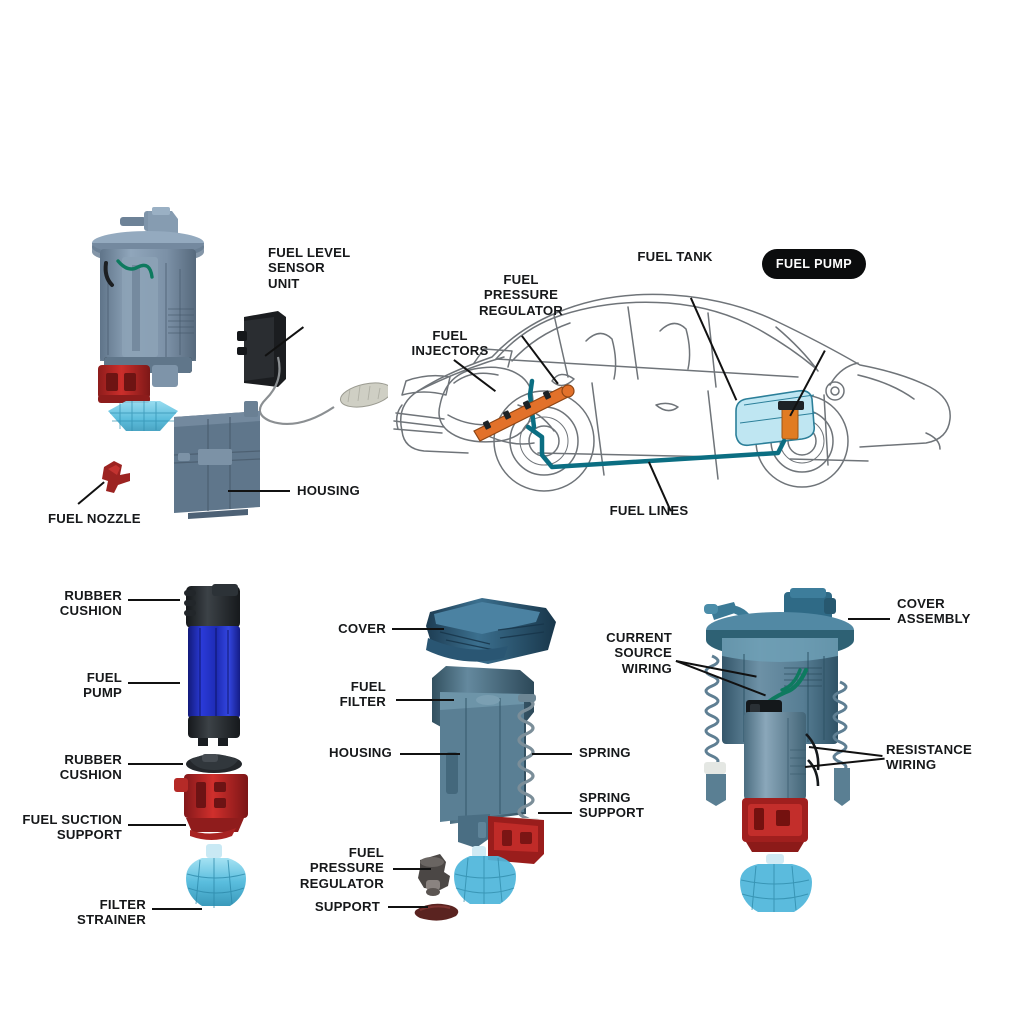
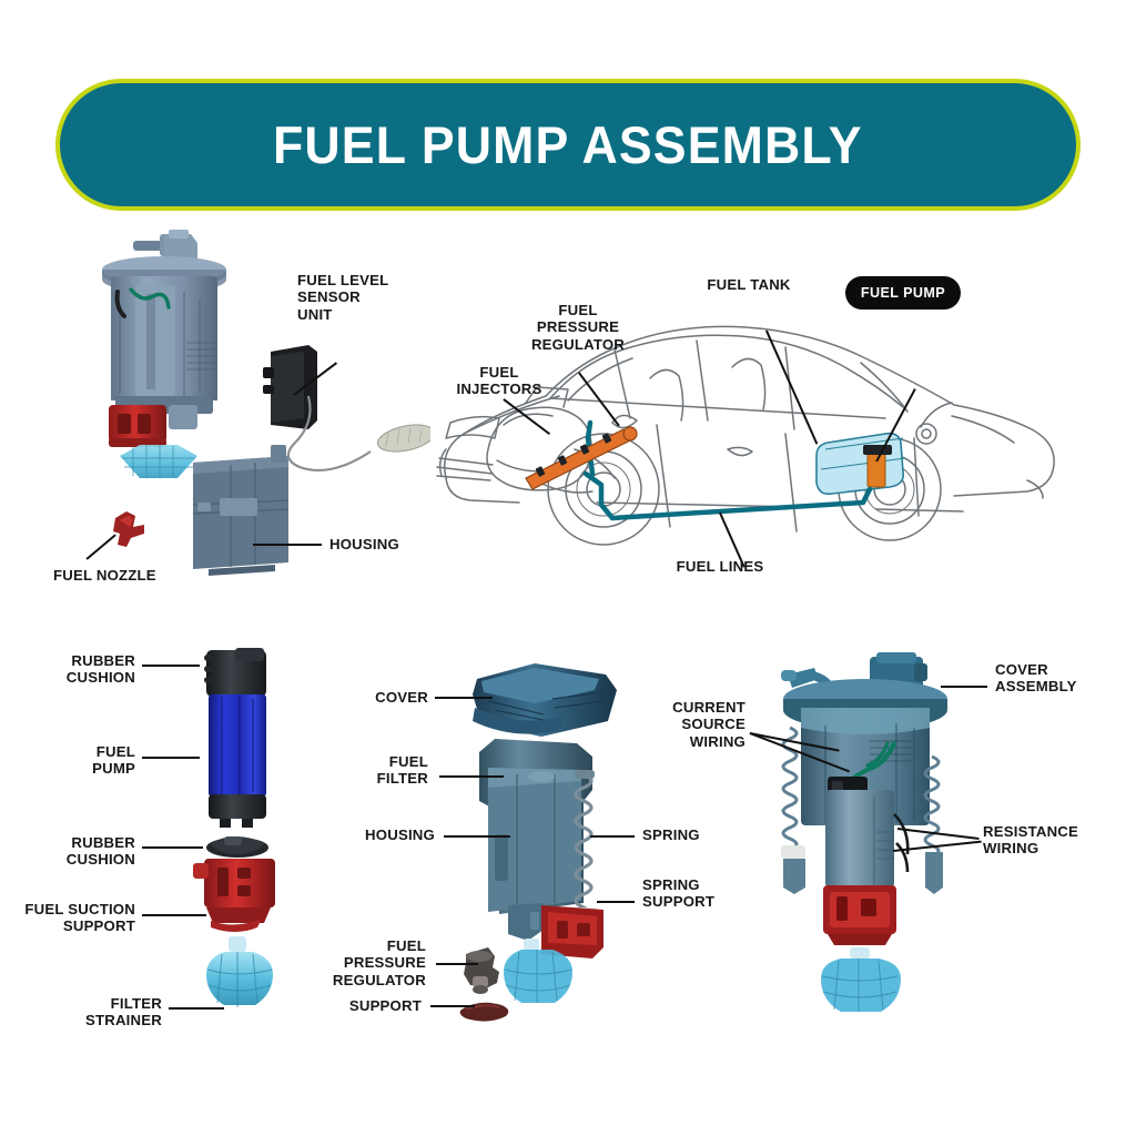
+ FUEL PUMP ASSEMBLY
  FUEL LEVEL
  SENSOR
  UNIT
  HOUSING
  FUEL NOZZLE
  FUEL
  PRESSURE
  REGULATOR
  FUEL
  INJECTORS
  FUEL TANK
  FUEL PUMP
  FUEL LINES
  RUBBER
  CUSHION
  FUEL
  PUMP
  RUBBER
  CUSHION
  FUEL SUCTION
  SUPPORT
  FILTER
  STRAINER
  COVER
  FUEL
  FILTER
  HOUSING
  FUEL PRESSURE
  REGULATOR
  SUPPORT
  SPRING
  SPRING
  SUPPORT
  CURRENT
  SOURCE
  WIRING
  COVER
  ASSEMBLY
  RESISTANCE
  WIRING
